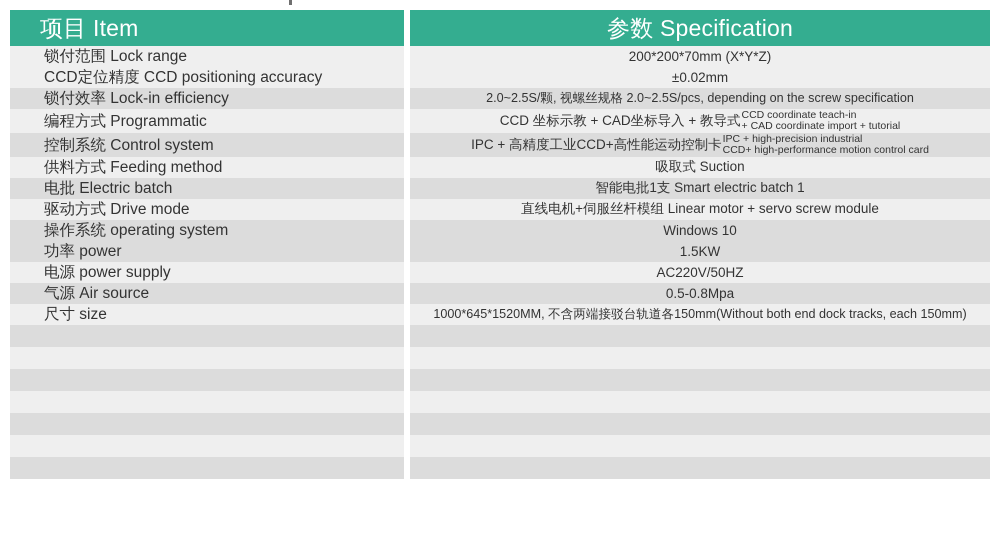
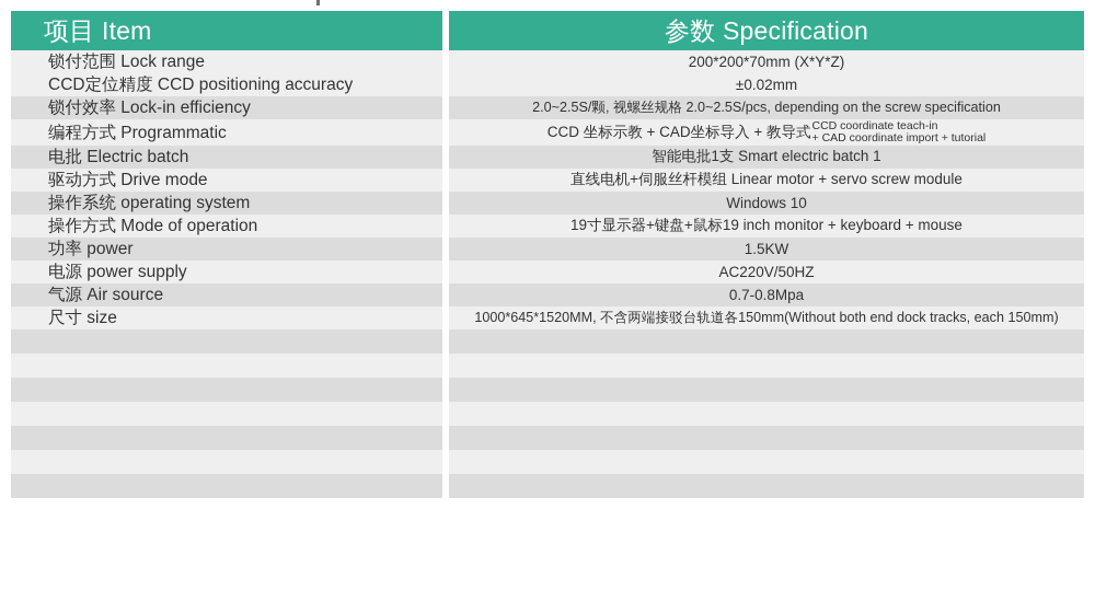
  项目 Item		参数 Specification
  锁付范围 Lock range		200*200*70mm (X*Y*Z)
  CCD定位精度 CCD positioning accuracy		±0.02mm
  锁付效率 Lock-in efficiency		2.0~2.5S/颗, 视螺丝规格 2.0~2.5S/pcs, depending on the screw specification
  编程方式 Programmatic		CCD 坐标示教 + CAD坐标导入 + 教导式CCD coordinate teach-in+ CAD coordinate import + tutorial
- 控制系统 Control system		IPC + 高精度工业CCD+高性能运动控制卡IPC + high-precision industrialCCD+ high-performance motion control card
- 供料方式 Feeding method		吸取式 Suction
  电批 Electric batch		智能电批1支 Smart electric batch 1
  驱动方式 Drive mode		直线电机+伺服丝杆模组 Linear motor + servo screw module
  操作系统 operating system		Windows 10
+ 操作方式 Mode of operation		19寸显示器+键盘+鼠标19 inch monitor + keyboard + mouse
  功率 power		1.5KW
  电源 power supply		AC220V/50HZ
- 气源 Air source		0.5-0.8Mpa
+ 气源 Air source		0.7-0.8Mpa
  尺寸 size		1000*645*1520MM, 不含两端接驳台轨道各150mm(Without both end dock tracks, each 150mm)
